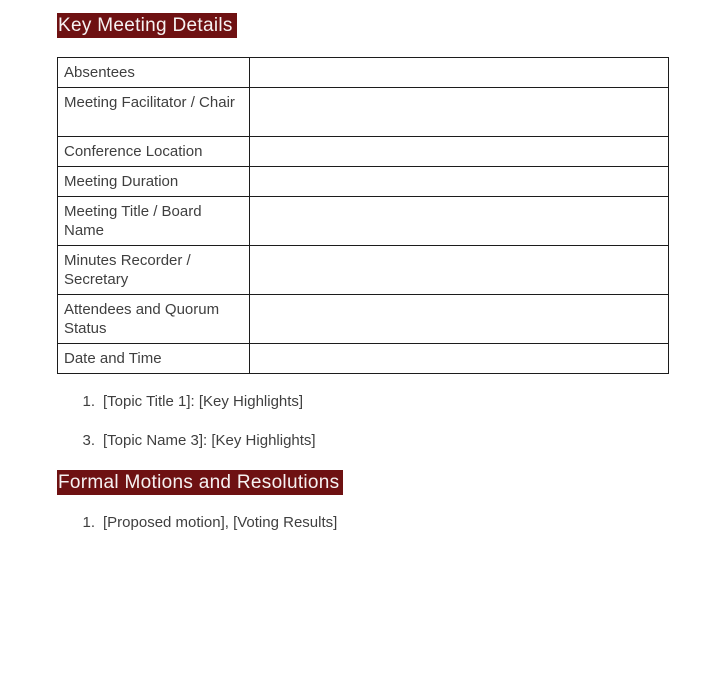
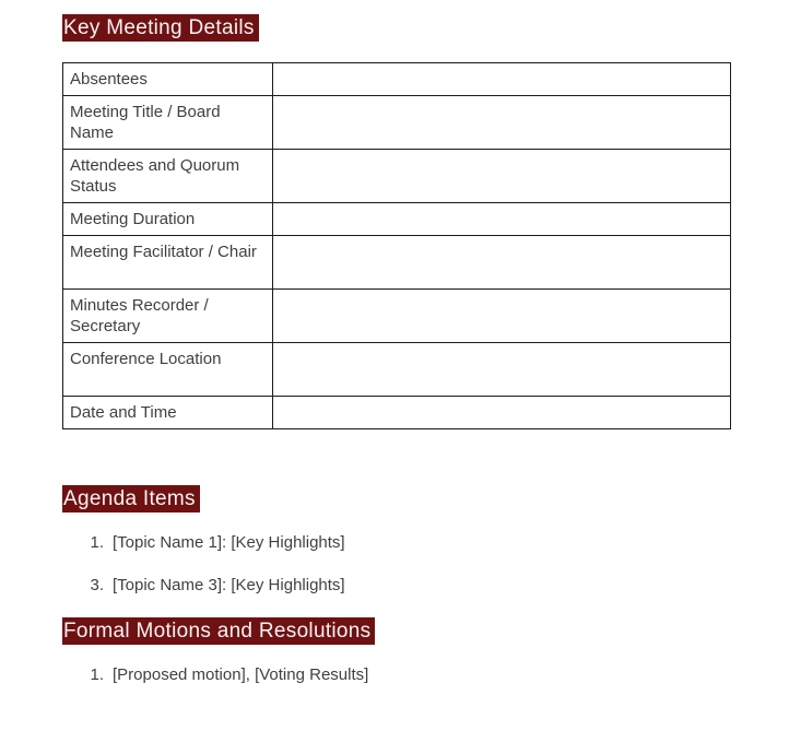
  Key Meeting Details
  Absentees
- Meeting Facilitator / Chair
+ Meeting Title / Board Name
- Conference Location
+ Attendees and Quorum Status
  Meeting Duration
- Meeting Title / Board Name
+ Meeting Facilitator / Chair
  Minutes Recorder / Secretary
- Attendees and Quorum Status
+ Conference Location
  Date and Time
+ Agenda Items
  1.
- [Topic Title 1]: [Key Highlights]
+ [Topic Name 1]: [Key Highlights]
  3.
  [Topic Name 3]: [Key Highlights]
  Formal Motions and Resolutions
  1.
  [Proposed motion], [Voting Results]
